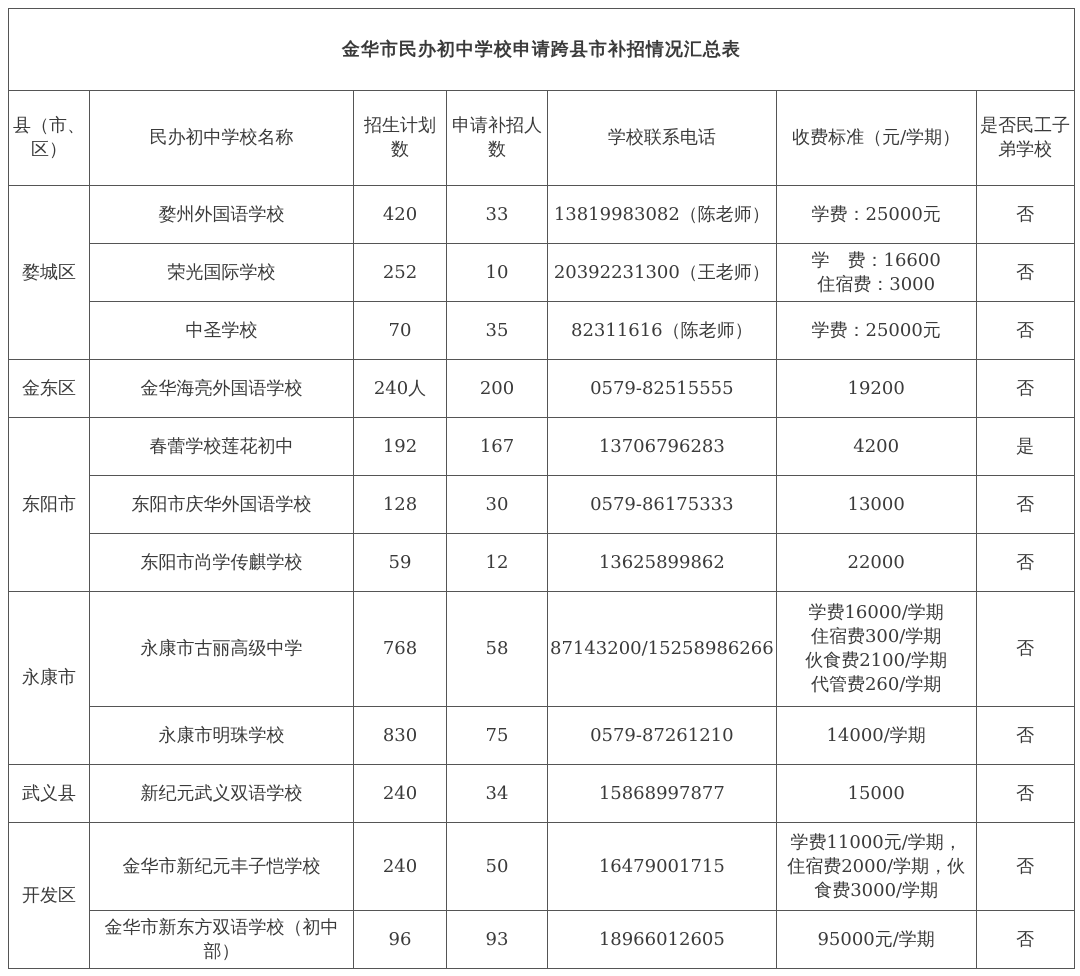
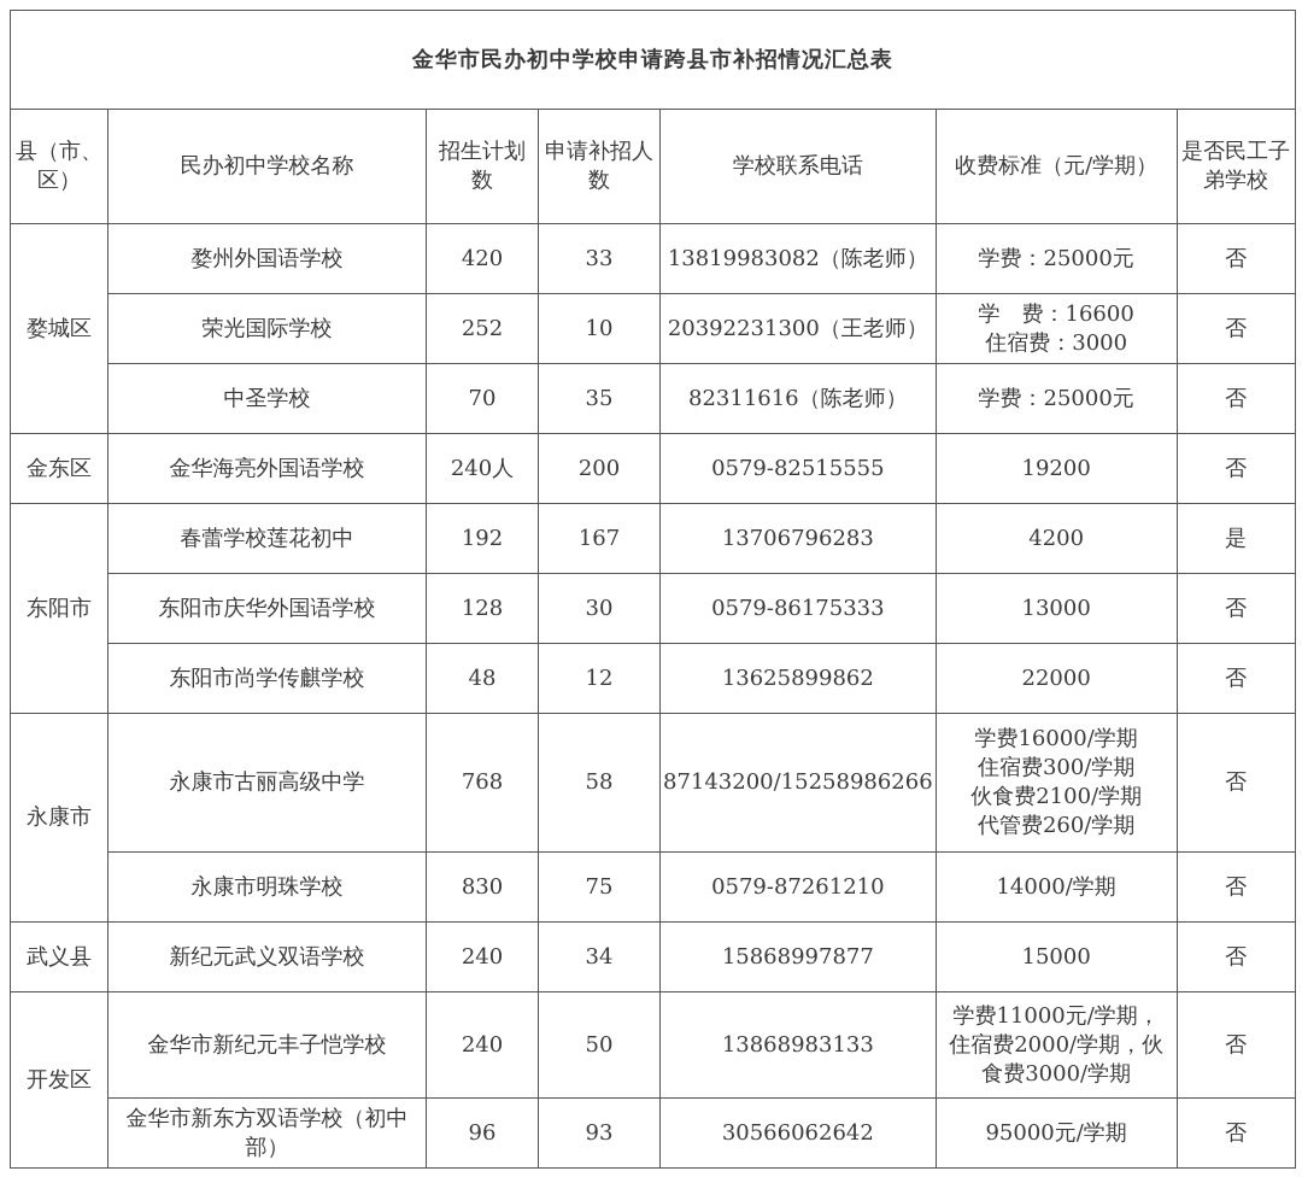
  金华市民办初中学校申请跨县市补招情况汇总表
  县（市、区）	民办初中学校名称	招生计划数	申请补招人数	学校联系电话	收费标准（元/学期）	是否民工子弟学校
  婺城区	婺州外国语学校	420	33	13819983082（陈老师）	学费：25000元	否
  荣光国际学校	252	10	20392231300（王老师）	学 费：16600 住宿费：3000	否
  中圣学校	70	35	82311616（陈老师）	学费：25000元	否
  金东区	金华海亮外国语学校	240人	200	0579-82515555	19200	否
  东阳市	春蕾学校莲花初中	192	167	13706796283	4200	是
  东阳市庆华外国语学校	128	30	0579-86175333	13000	否
- 东阳市尚学传麒学校	59	12	13625899862	22000	否
+ 东阳市尚学传麒学校	48	12	13625899862	22000	否
  永康市	永康市古丽高级中学	768	58	87143200/15258986266	学费16000/学期 住宿费300/学期 伙食费2100/学期 代管费260/学期	否
  永康市明珠学校	830	75	0579-87261210	14000/学期	否
  武义县	新纪元武义双语学校	240	34	15868997877	15000	否
- 开发区	金华市新纪元丰子恺学校	240	50	16479001715	学费11000元/学期，住宿费2000/学期，伙食费3000/学期	否
+ 开发区	金华市新纪元丰子恺学校	240	50	13868983133	学费11000元/学期，住宿费2000/学期，伙食费3000/学期	否
- 金华市新东方双语学校（初中部）	96	93	18966012605	95000元/学期	否
+ 金华市新东方双语学校（初中部）	96	93	30566062642	95000元/学期	否
